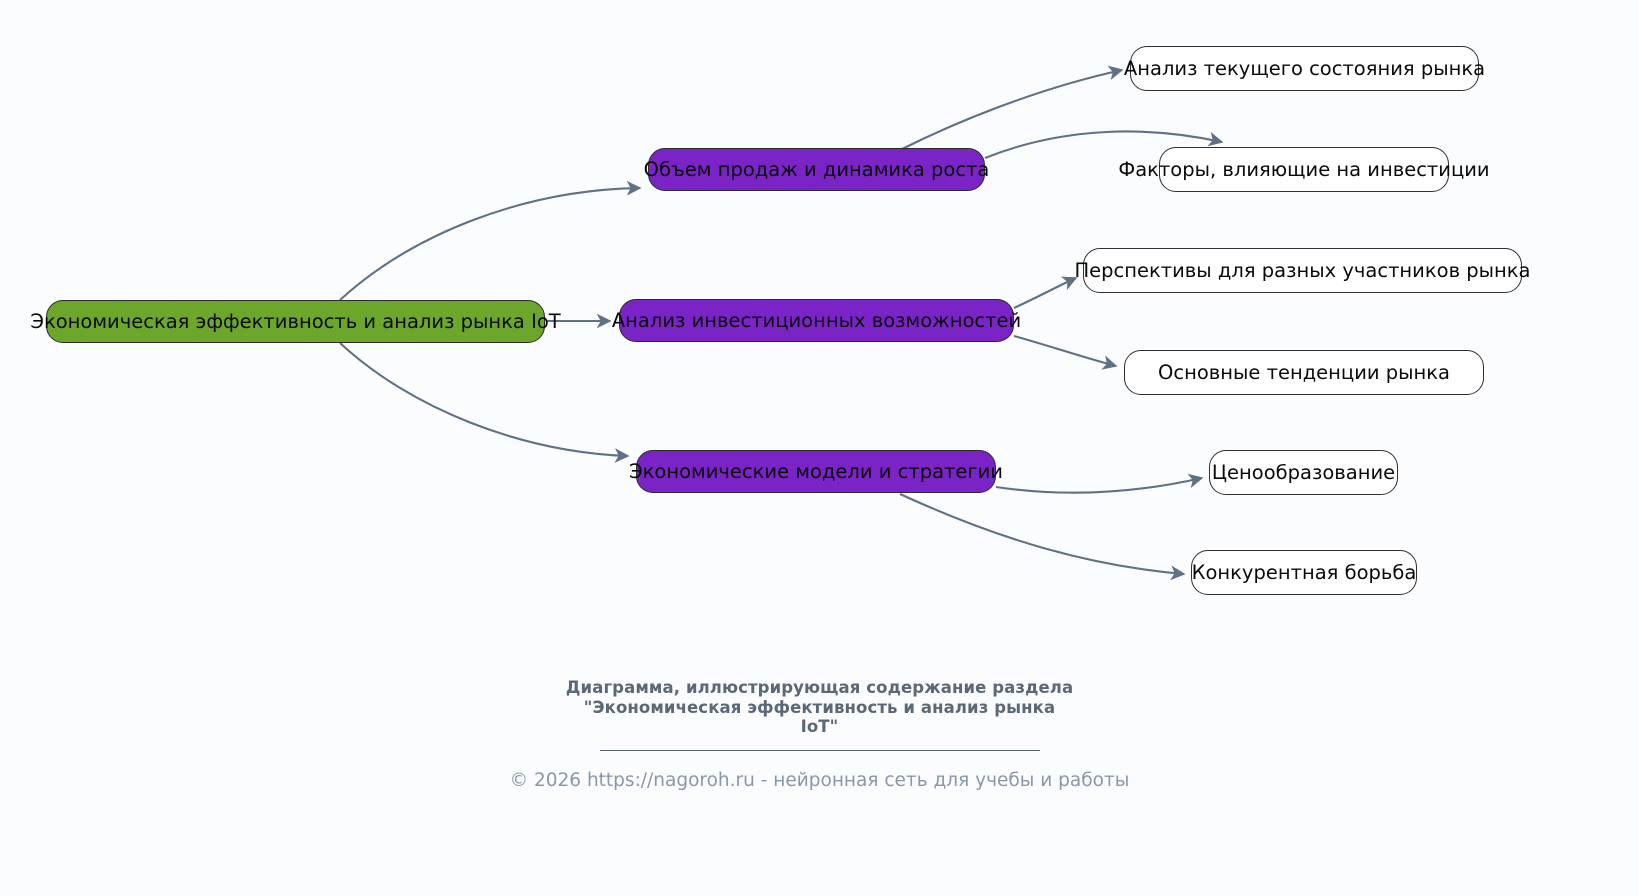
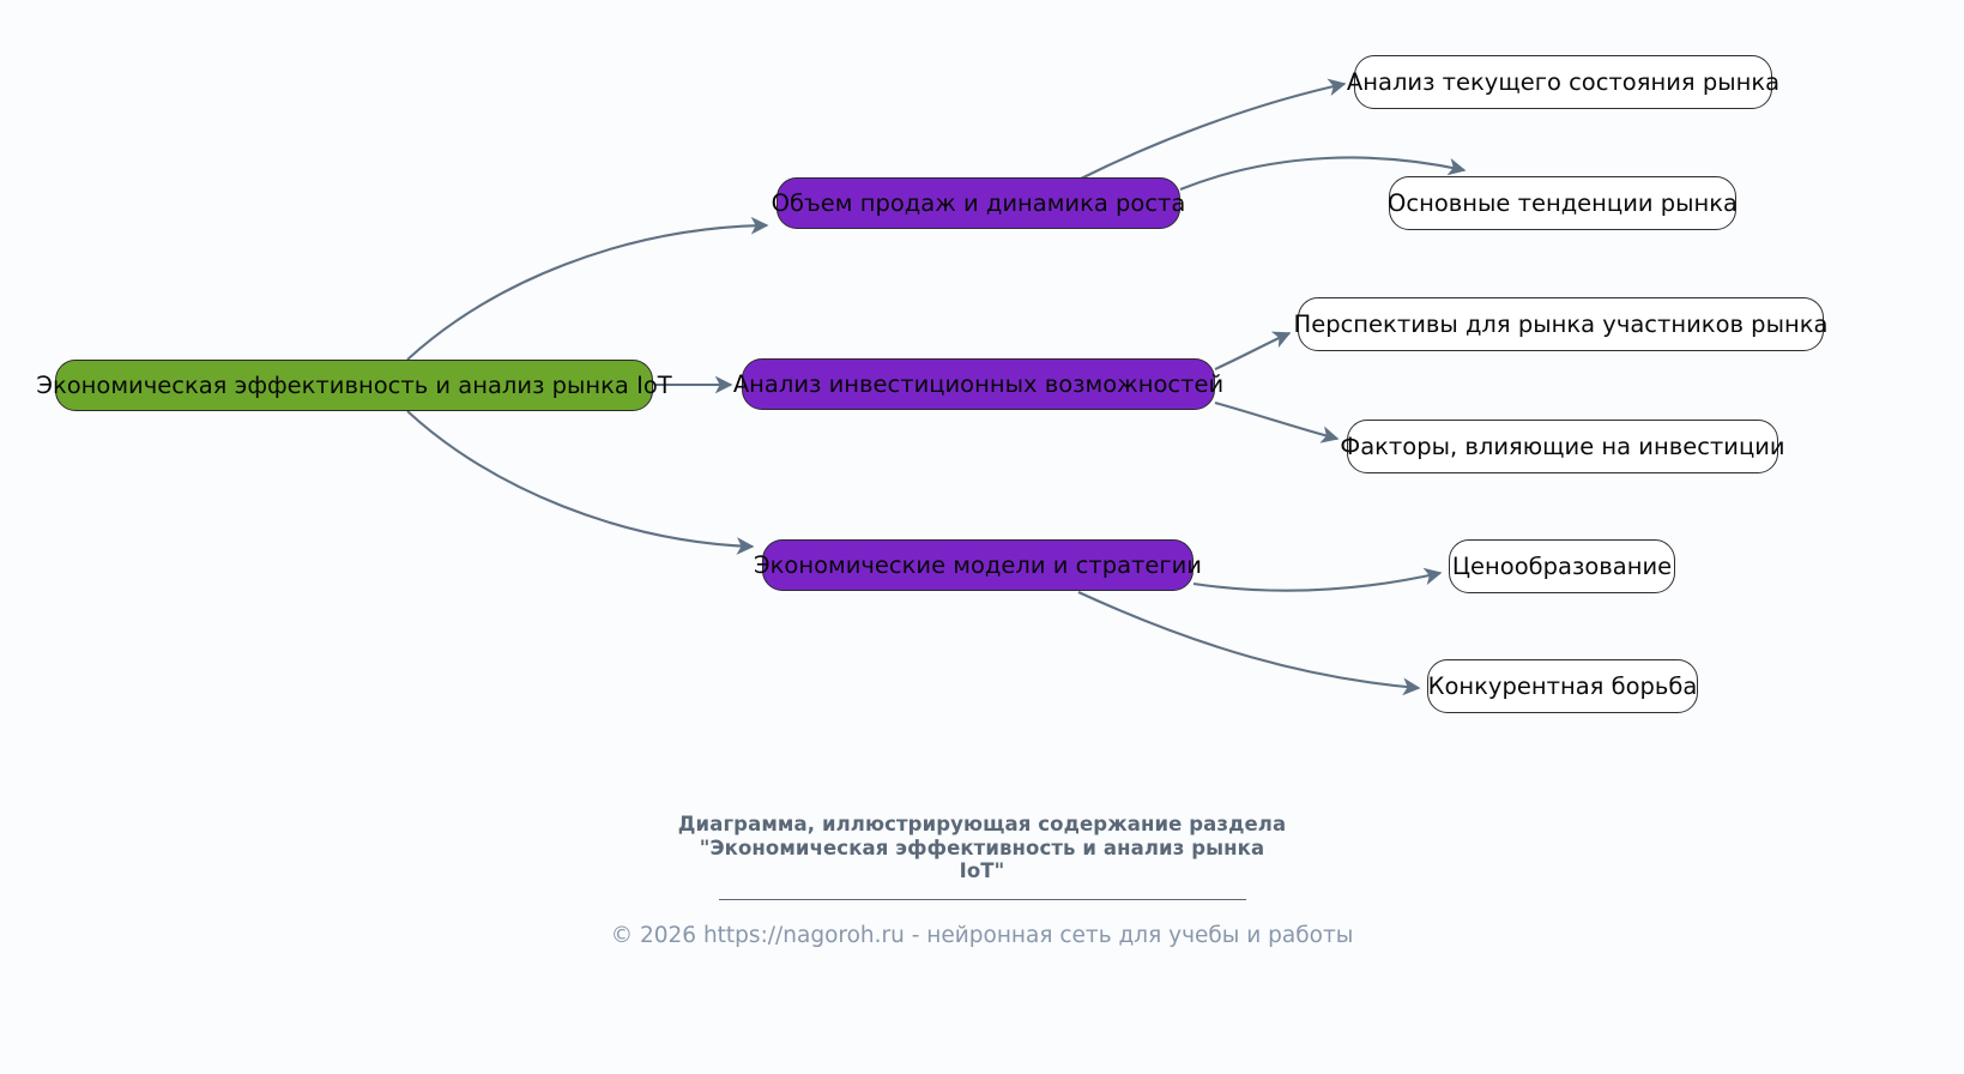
  Экономическая эффективность и анализ рынка IoT
  Объем продаж и динамика роста
  Анализ текущего состояния рынка
- Факторы, влияющие на инвестиции
+ Основные тенденции рынка
  Анализ инвестиционных возможностей
- Перспективы для разных участников рынка
+ Перспективы для рынка участников рынка
- Основные тенденции рынка
+ Факторы, влияющие на инвестиции
  Экономические модели и стратегии
  Ценообразование
  Конкурентная борьба
  Диаграмма, иллюстрирующая содержание раздела
  "Экономическая эффективность и анализ рынка
  IoT"
  © 2026 https://nagoroh.ru - нейронная сеть для учебы и работы
